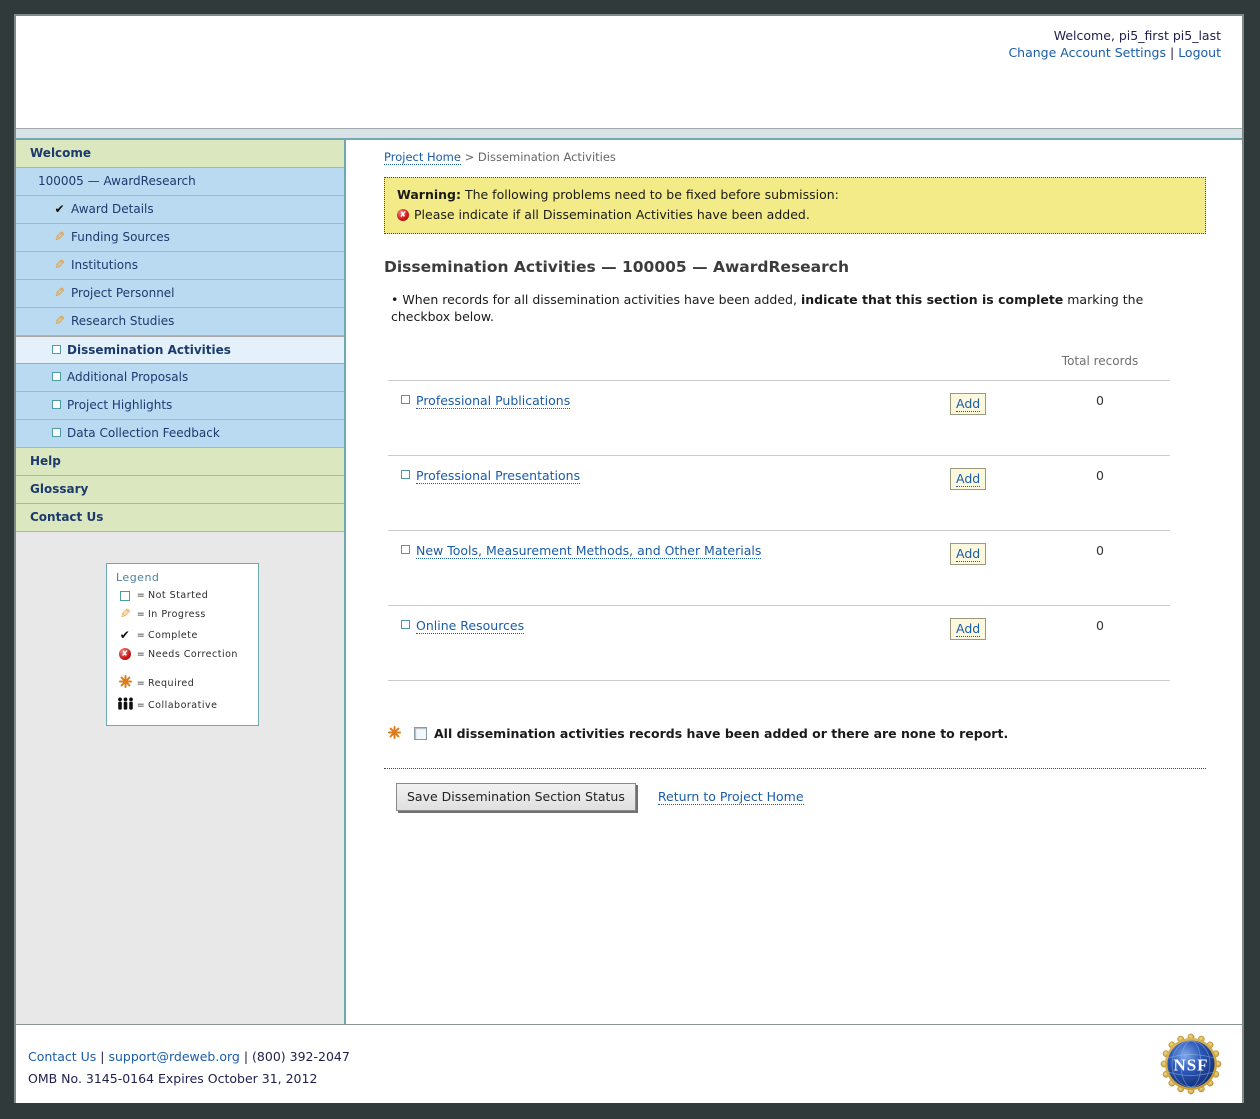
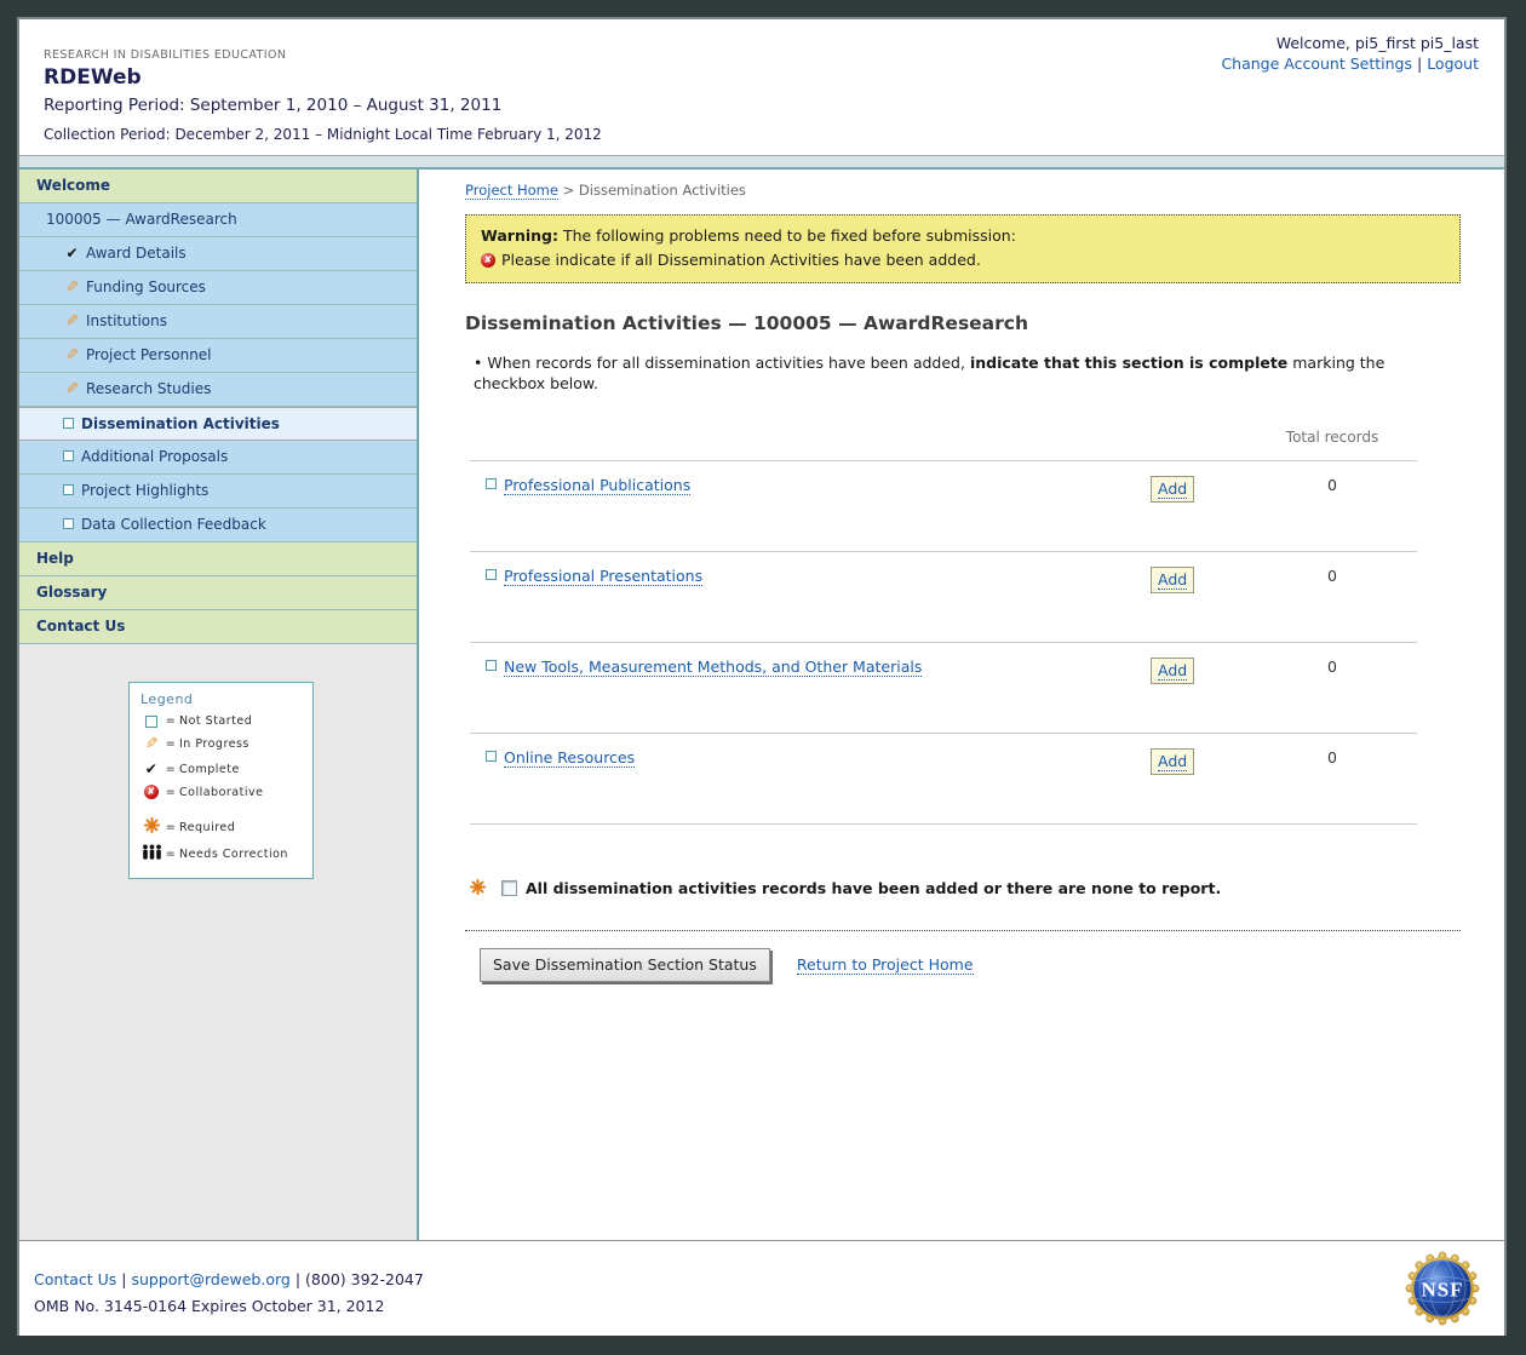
+ RESEARCH IN DISABILITIES EDUCATION
+ RDEWeb
+ Reporting Period: September 1, 2010 – August 31, 2011
+ Collection Period: December 2, 2011 – Midnight Local Time February 1, 2012
  Welcome, pi5_first pi5_last
  Change Account Settings | Logout
  Welcome
  100005 — AwardResearch
  ✔ Award Details
  Dissemination Activities
  Additional Proposals
  Project Highlights
  Data Collection Feedback
  Help
  Glossary
  Contact Us
  Legend
  =
  Not Started
  =
  In Progress
  ✔
  =
  Complete
  ✘
  =
- Needs Correction
+ Collaborative
  =
  Required
  =
- Collaborative
+ Needs Correction
  Project Home > Dissemination Activities
  Warning: The following problems need to be fixed before submission:
  ✘ Please indicate if all Dissemination Activities have been added.
  Dissemination Activities — 100005 — AwardResearch
  • When records for all dissemination activities have been added, indicate that this section is complete marking the checkbox below.
  Total records
  Professional Publications
  Add
  0
  Professional Presentations
  Add
  0
  New Tools, Measurement Methods, and Other Materials
  Add
  0
  Online Resources
  Add
  0
  All dissemination activities records have been added or there are none to report.
  Save Dissemination Section Status
  Return to Project Home
  Contact Us | support@rdeweb.org | (800) 392-2047
  OMB No. 3145-0164 Expires October 31, 2012
  NSF
